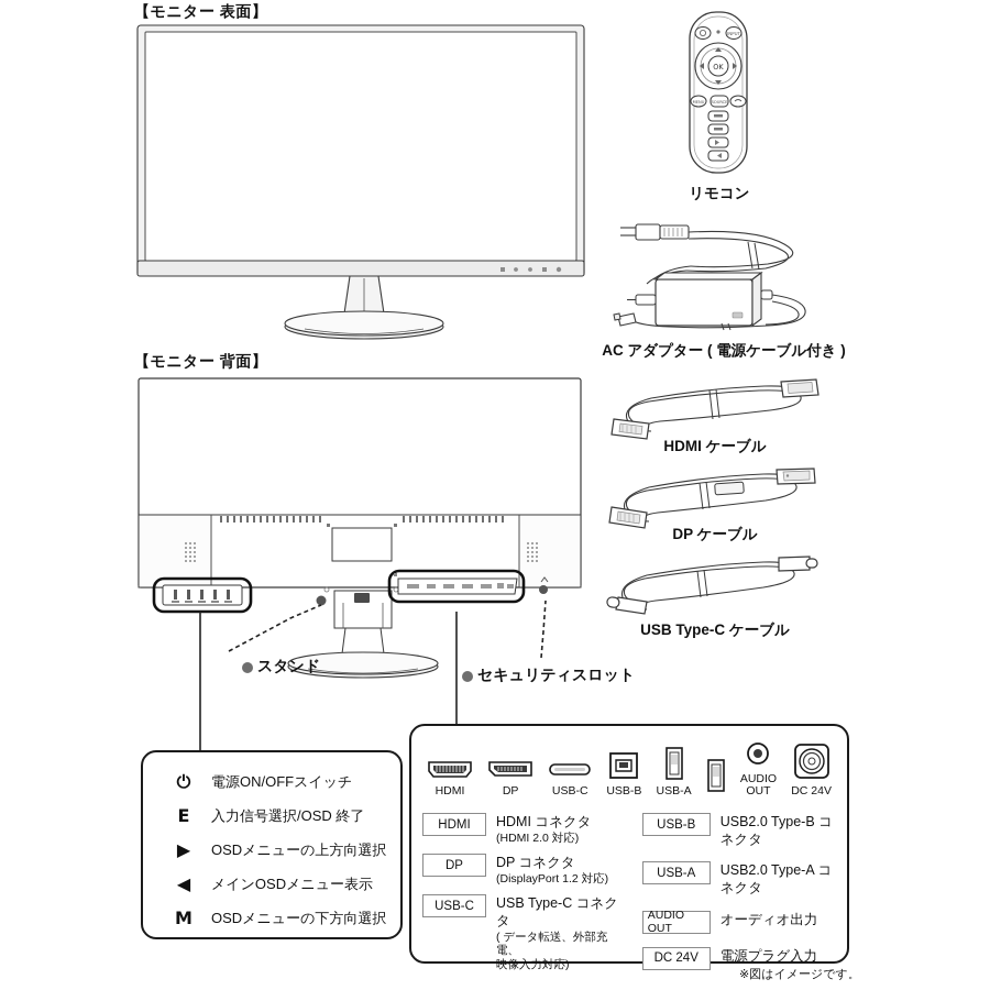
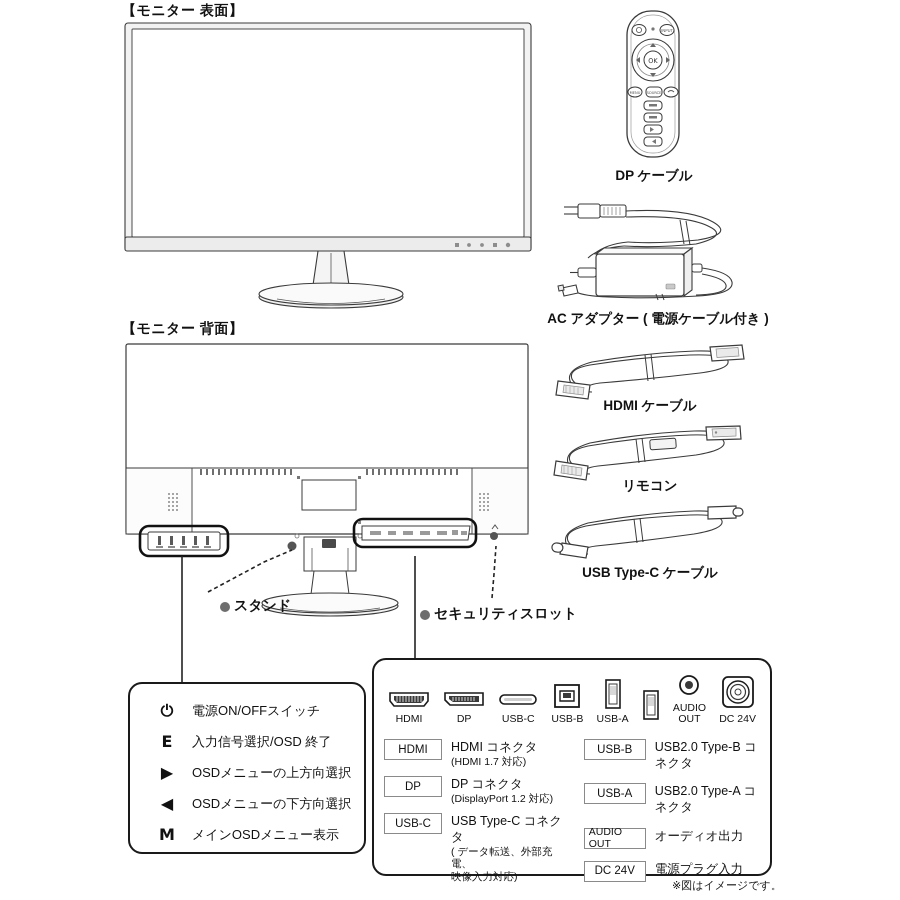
  【モニター 表面】
  【モニター 背面】
  スタンド
  セキュリティスロット
  ⏻
  電源ON/OFFスイッチ
  E
  入力信号選択/OSD 終了
  ▶
  OSDメニューの上方向選択
  ◀
- メインOSDメニュー表示
+ OSDメニューの下方向選択
  M
- OSDメニューの下方向選択
+ メインOSDメニュー表示
  HDMI
  DP
  USB-C
  USB-B
  USB-A
  AUDIO
  OUT
  DC 24V
  HDMI
  HDMI コネクタ
- (HDMI 2.0 対応)
+ (HDMI 1.7 対応)
  DP
  DP コネクタ
  (DisplayPort 1.2 対応)
  USB-C
  USB Type-C コネクタ
  ( データ転送、外部充電、
  映像入力対応)
  USB-B
  USB2.0 Type-B コネクタ
  USB-A
  USB2.0 Type-A コネクタ
  AUDIO OUT
  オーディオ出力
  DC 24V
  電源プラグ入力
  OK
- リモコン
+ DP ケーブル
  AC アダプター ( 電源ケーブル付き )
  HDMI ケーブル
- DP ケーブル
+ リモコン
  USB Type-C ケーブル
  ※図はイメージです。
